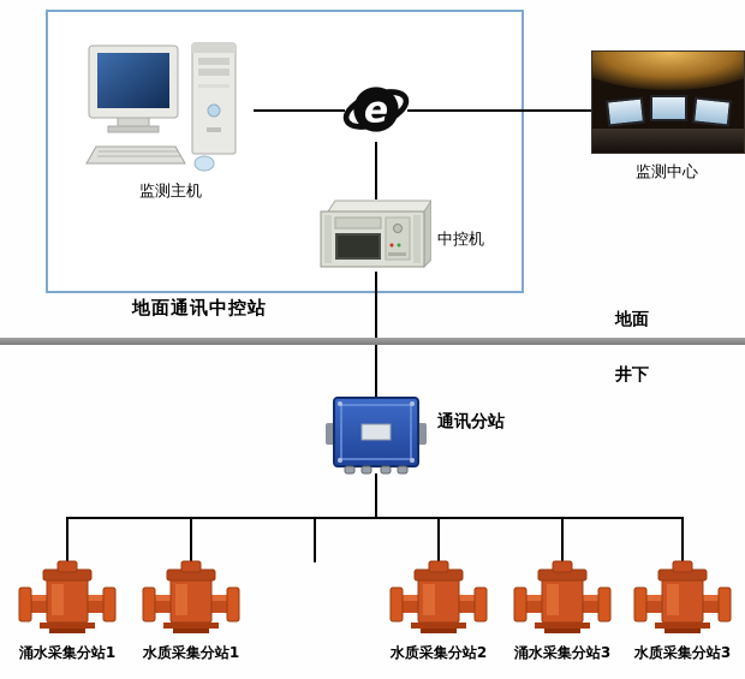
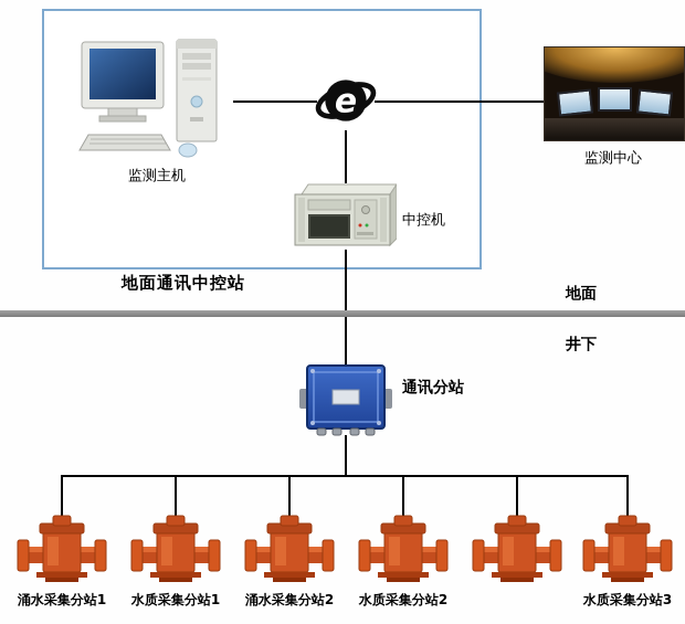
  监测主机
  e
  监测中心
  中控机
  地面通讯中控站
  地面
  井下
  通讯分站
  涌水采集分站1
  水质采集分站1
+ 涌水采集分站2
  水质采集分站2
- 涌水采集分站3
  水质采集分站3
